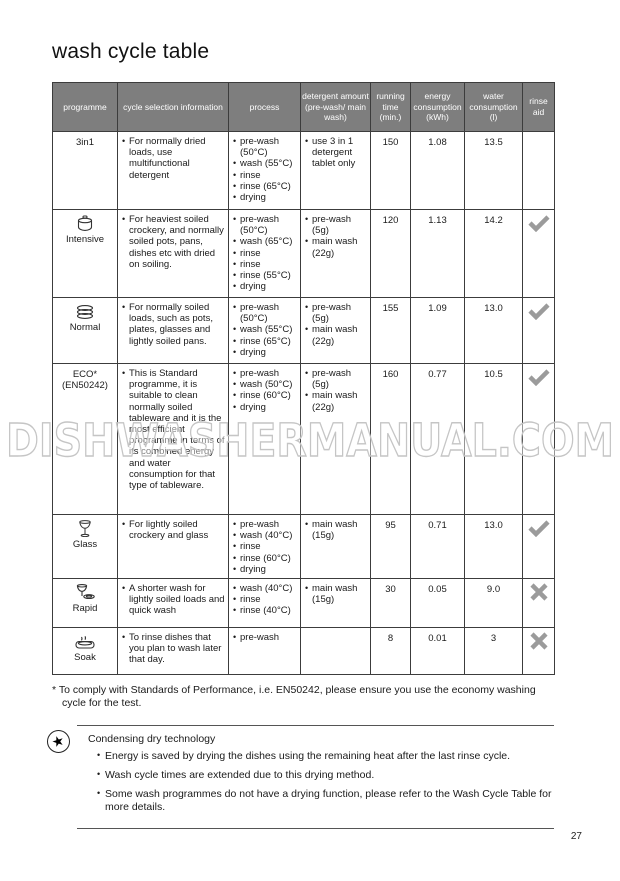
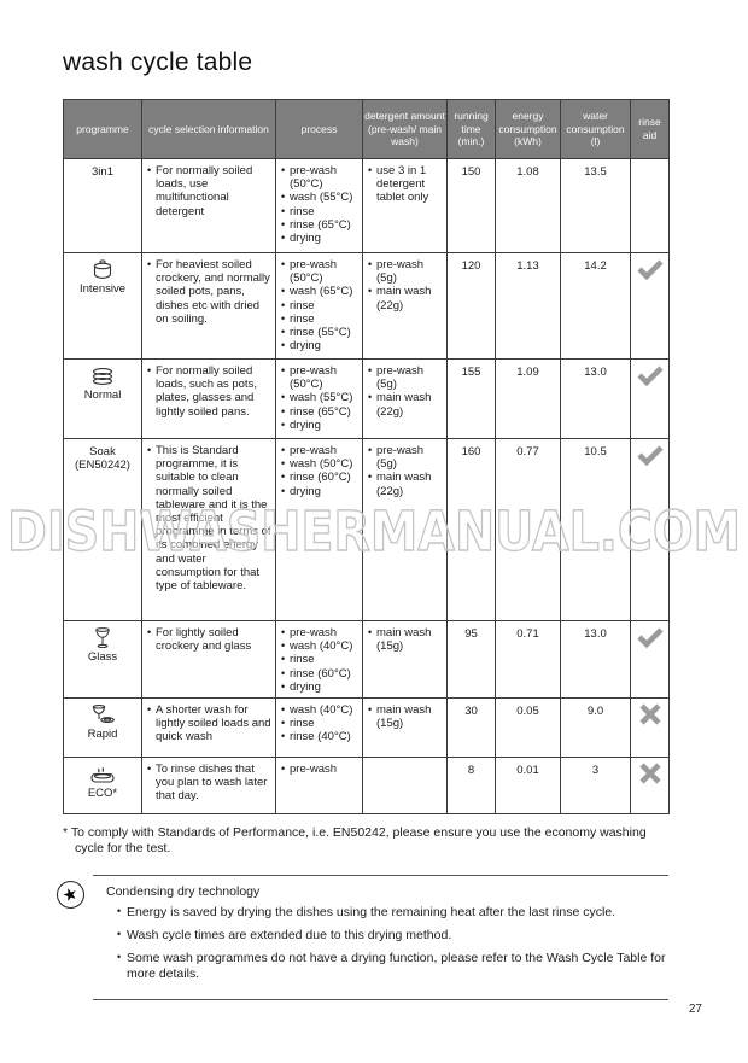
  wash cycle table
  programme	cycle selection information	process	detergent amount (pre-wash/ main wash)	running time (min.)	energy consumption (kWh)	water consumption (l)	rinse aid
- 3in1	• For normally dried loads, use multifunctional detergent	• pre-wash (50°C)• wash (55°C)• rinse• rinse (65°C)• drying	• use 3 in 1 detergent tablet only	150	1.08	13.5
+ 3in1	• For normally soiled loads, use multifunctional detergent	• pre-wash (50°C)• wash (55°C)• rinse• rinse (65°C)• drying	• use 3 in 1 detergent tablet only	150	1.08	13.5
  Intensive	• For heaviest soiled crockery, and normally soiled pots, pans, dishes etc with dried on soiling.	• pre-wash (50°C)• wash (65°C)• rinse• rinse• rinse (55°C)• drying	• pre-wash (5g)• main wash (22g)	120	1.13	14.2
  Normal	• For normally soiled loads, such as pots, plates, glasses and lightly soiled pans.	• pre-wash (50°C)• wash (55°C)• rinse (65°C)• drying	• pre-wash (5g)• main wash (22g)	155	1.09	13.0
- ECO* (EN50242)	• This is Standard programme, it is suitable to clean normally soiled tableware and it is the most efficient programme in terms of its combined energy and water consumption for that type of tableware.	• pre-wash• wash (50°C)• rinse (60°C)• drying	• pre-wash (5g)• main wash (22g)	160	0.77	10.5
+ Soak (EN50242)	• This is Standard programme, it is suitable to clean normally soiled tableware and it is the most efficient programme in terms of its combined energy and water consumption for that type of tableware.	• pre-wash• wash (50°C)• rinse (60°C)• drying	• pre-wash (5g)• main wash (22g)	160	0.77	10.5
  Glass	• For lightly soiled crockery and glass	• pre-wash• wash (40°C)• rinse• rinse (60°C)• drying	• main wash (15g)	95	0.71	13.0
  Rapid	• A shorter wash for lightly soiled loads and quick wash	• wash (40°C)• rinse• rinse (40°C)	• main wash (15g)	30	0.05	9.0
- Soak	• To rinse dishes that you plan to wash later that day.	• pre-wash		8	0.01	3
+ ECO*	• To rinse dishes that you plan to wash later that day.	• pre-wash		8	0.01	3
  * To comply with Standards of Performance, i.e. EN50242, please ensure you use the economy washing cycle for the test.
  Condensing dry technology
  •
  Energy is saved by drying the dishes using the remaining heat after the last rinse cycle.
  •
  Wash cycle times are extended due to this drying method.
  •
  Some wash programmes do not have a drying function, please refer to the Wash Cycle Table for more details.
  DISHWASHERMANUAL.COM
  27
